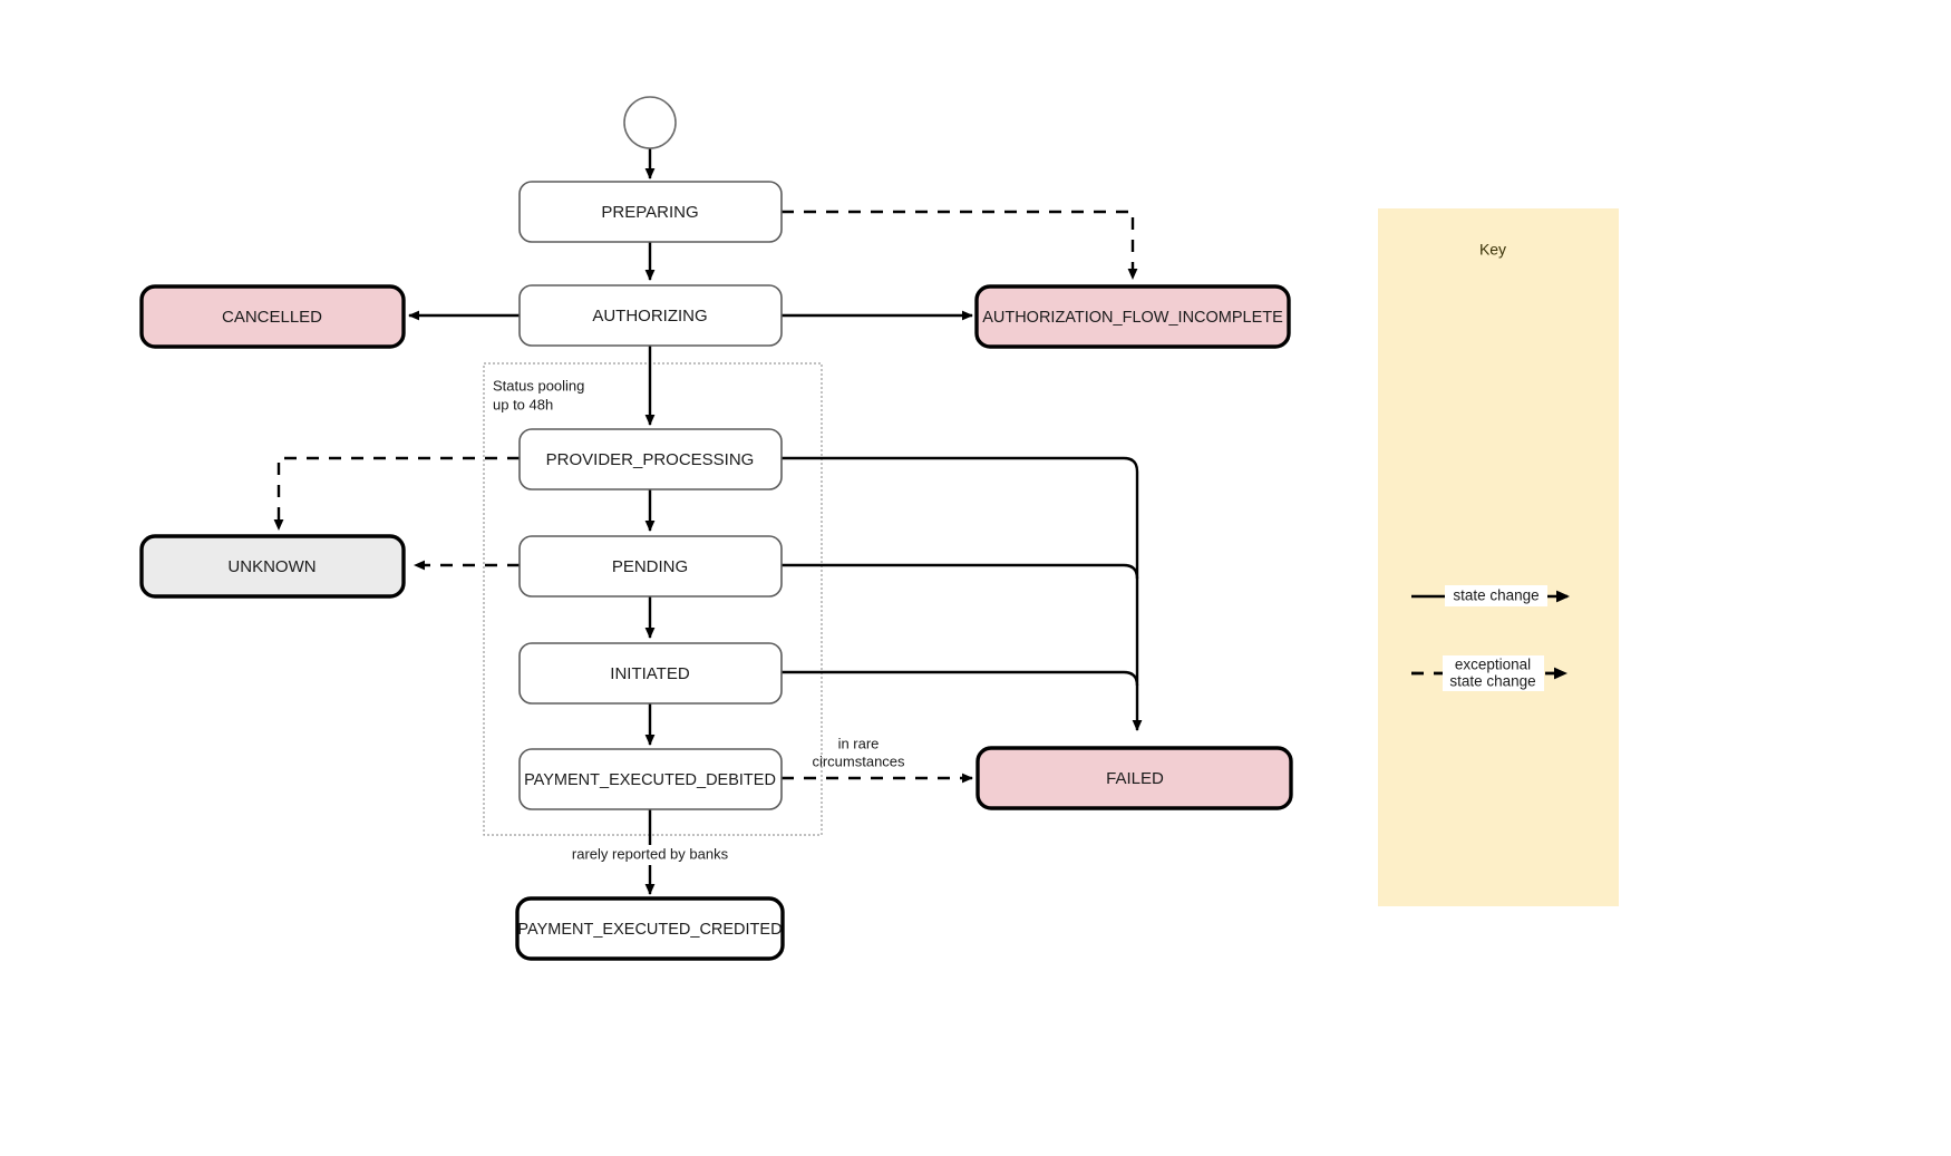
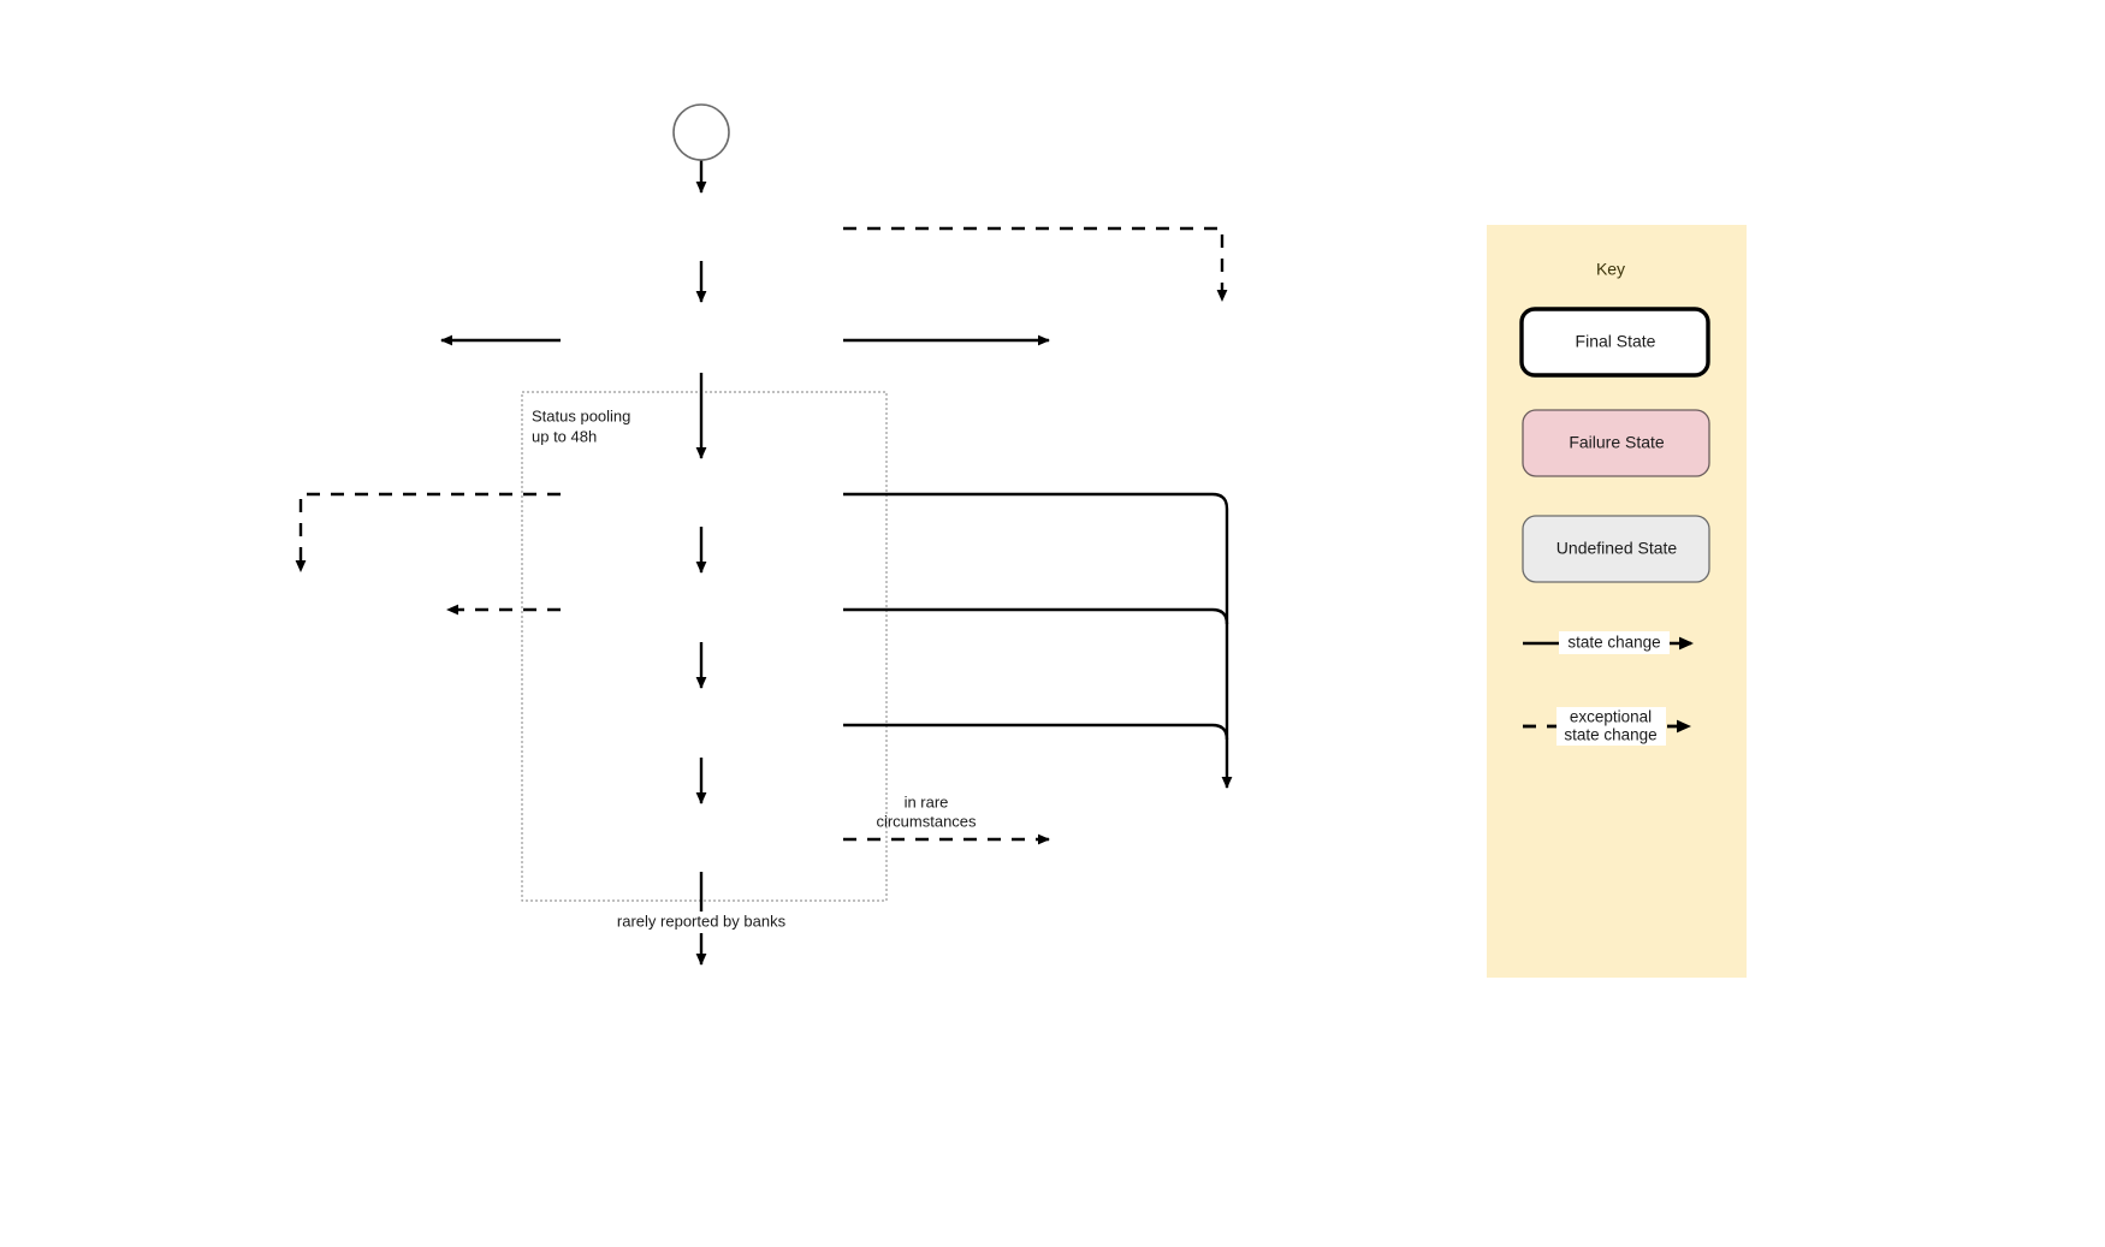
  Status pooling
  up to 48h
  in rare
  circumstances
  rarely reported by banks
- PREPARING
- AUTHORIZING
- CANCELLED
- AUTHORIZATION_FLOW_INCOMPLETE
- PROVIDER_PROCESSING
- UNKNOWN
- PENDING
- INITIATED
- PAYMENT_EXECUTED_DEBITED
- FAILED
- PAYMENT_EXECUTED_CREDITED
  Key
+ Final State
+ Failure State
+ Undefined State
  state change
  exceptional
  state change
